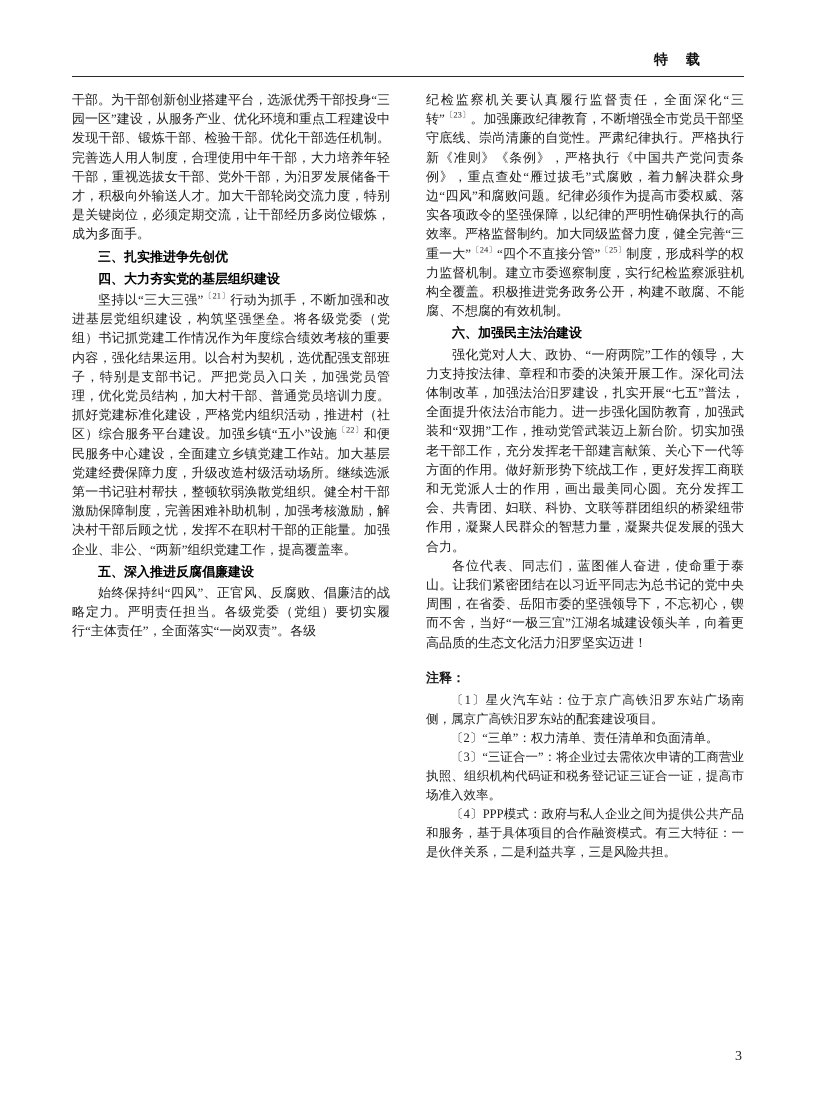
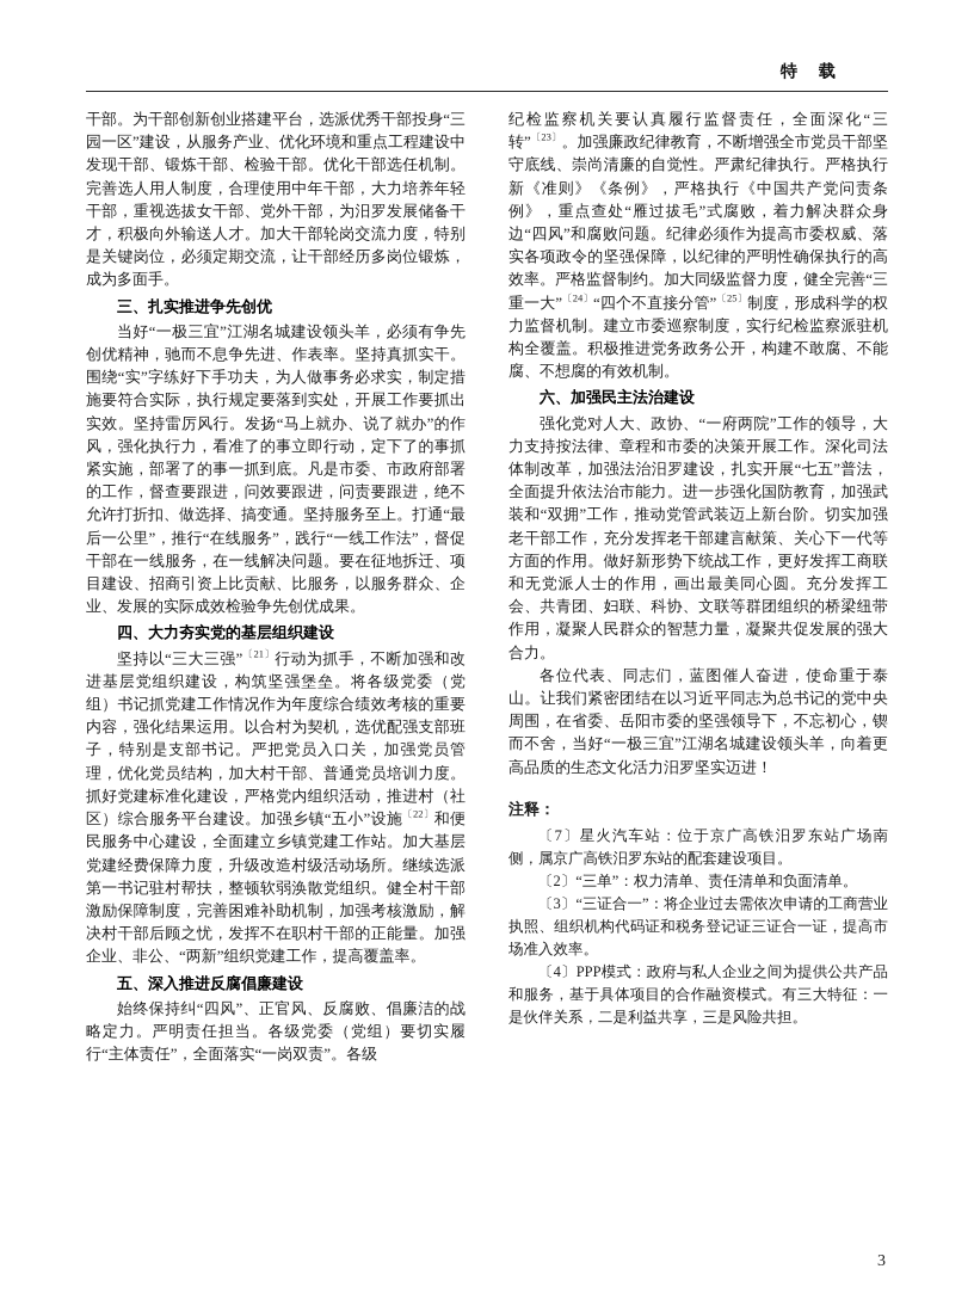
  特 载
  干部。为干部创新创业搭建平台，选派优秀干部投身“三园一区”建设，从服务产业、优化环境和重点工程建设中发现干部、锻炼干部、检验干部。优化干部选任机制。完善选人用人制度，合理使用中年干部，大力培养年轻干部，重视选拔女干部、党外干部，为汨罗发展储备干才，积极向外输送人才。加大干部轮岗交流力度，特别是关键岗位，必须定期交流，让干部经历多岗位锻炼，成为多面手。
  三、扎实推进争先创优
+ 当好“一极三宜”江湖名城建设领头羊，必须有争先创优精神，驰而不息争先进、作表率。坚持真抓实干。围绕“实”字练好下手功夫，为人做事务必求实，制定措施要符合实际，执行规定要落到实处，开展工作要抓出实效。坚持雷厉风行。发扬“马上就办、说了就办”的作风，强化执行力，看准了的事立即行动，定下了的事抓紧实施，部署了的事一抓到底。凡是市委、市政府部署的工作，督查要跟进，问效要跟进，问责要跟进，绝不允许打折扣、做选择、搞变通。坚持服务至上。打通“最后一公里”，推行“在线服务”，践行“一线工作法”，督促干部在一线服务，在一线解决问题。要在征地拆迁、项目建设、招商引资上比贡献、比服务，以服务群众、企业、发展的实际成效检验争先创优成果。
  四、大力夯实党的基层组织建设
  坚持以“三大三强”〔21〕行动为抓手，不断加强和改进基层党组织建设，构筑坚强堡垒。将各级党委（党组）书记抓党建工作情况作为年度综合绩效考核的重要内容，强化结果运用。以合村为契机，选优配强支部班子，特别是支部书记。严把党员入口关，加强党员管理，优化党员结构，加大村干部、普通党员培训力度。抓好党建标准化建设，严格党内组织活动，推进村（社区）综合服务平台建设。加强乡镇“五小”设施〔22〕和便民服务中心建设，全面建立乡镇党建工作站。加大基层党建经费保障力度，升级改造村级活动场所。继续选派第一书记驻村帮扶，整顿软弱涣散党组织。健全村干部激励保障制度，完善困难补助机制，加强考核激励，解决村干部后顾之忧，发挥不在职村干部的正能量。加强企业、非公、“两新”组织党建工作，提高覆盖率。
  五、深入推进反腐倡廉建设
  始终保持纠“四风”、正官风、反腐败、倡廉洁的战略定力。严明责任担当。各级党委（党组）要切实履行“主体责任”，全面落实“一岗双责”。各级
  纪检监察机关要认真履行监督责任，全面深化“三转”〔23〕。加强廉政纪律教育，不断增强全市党员干部坚守底线、崇尚清廉的自觉性。严肃纪律执行。严格执行新《准则》《条例》，严格执行《中国共产党问责条例》，重点查处“雁过拔毛”式腐败，着力解决群众身边“四风”和腐败问题。纪律必须作为提高市委权威、落实各项政令的坚强保障，以纪律的严明性确保执行的高效率。严格监督制约。加大同级监督力度，健全完善“三重一大”〔24〕“四个不直接分管”〔25〕制度，形成科学的权力监督机制。建立市委巡察制度，实行纪检监察派驻机构全覆盖。积极推进党务政务公开，构建不敢腐、不能腐、不想腐的有效机制。
  六、加强民主法治建设
  强化党对人大、政协、“一府两院”工作的领导，大力支持按法律、章程和市委的决策开展工作。深化司法体制改革，加强法治汨罗建设，扎实开展“七五”普法，全面提升依法治市能力。进一步强化国防教育，加强武装和“双拥”工作，推动党管武装迈上新台阶。切实加强老干部工作，充分发挥老干部建言献策、关心下一代等方面的作用。做好新形势下统战工作，更好发挥工商联和无党派人士的作用，画出最美同心圆。充分发挥工会、共青团、妇联、科协、文联等群团组织的桥梁纽带作用，凝聚人民群众的智慧力量，凝聚共促发展的强大合力。
  各位代表、同志们，蓝图催人奋进，使命重于泰山。让我们紧密团结在以习近平同志为总书记的党中央周围，在省委、岳阳市委的坚强领导下，不忘初心，锲而不舍，当好“一极三宜”江湖名城建设领头羊，向着更高品质的生态文化活力汨罗坚实迈进！
  注释：
- 〔1〕星火汽车站：位于京广高铁汨罗东站广场南侧，属京广高铁汨罗东站的配套建设项目。
+ 〔7〕星火汽车站：位于京广高铁汨罗东站广场南侧，属京广高铁汨罗东站的配套建设项目。
  〔2〕“三单”：权力清单、责任清单和负面清单。
  〔3〕“三证合一”：将企业过去需依次申请的工商营业执照、组织机构代码证和税务登记证三证合一证，提高市场准入效率。
  〔4〕PPP模式：政府与私人企业之间为提供公共产品和服务，基于具体项目的合作融资模式。有三大特征：一是伙伴关系，二是利益共享，三是风险共担。
  3
